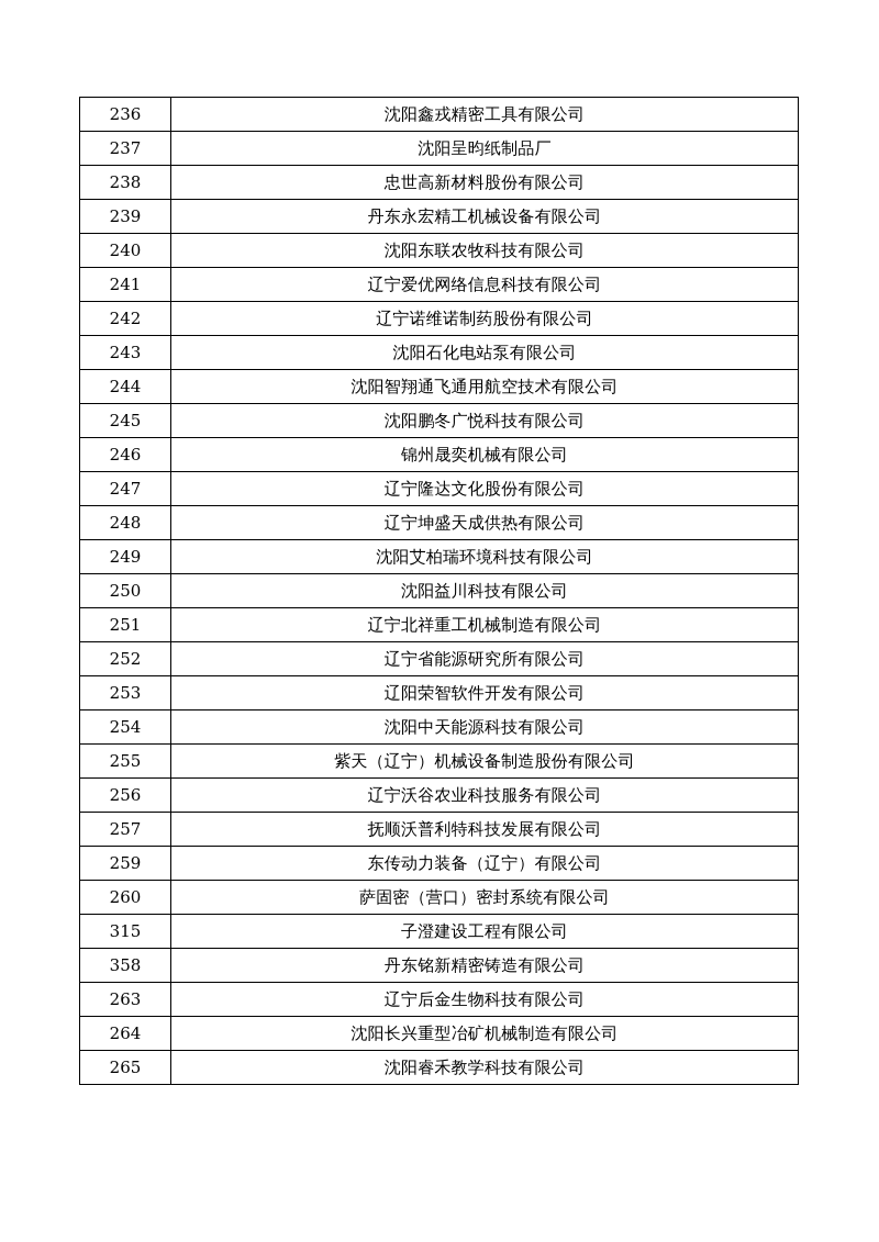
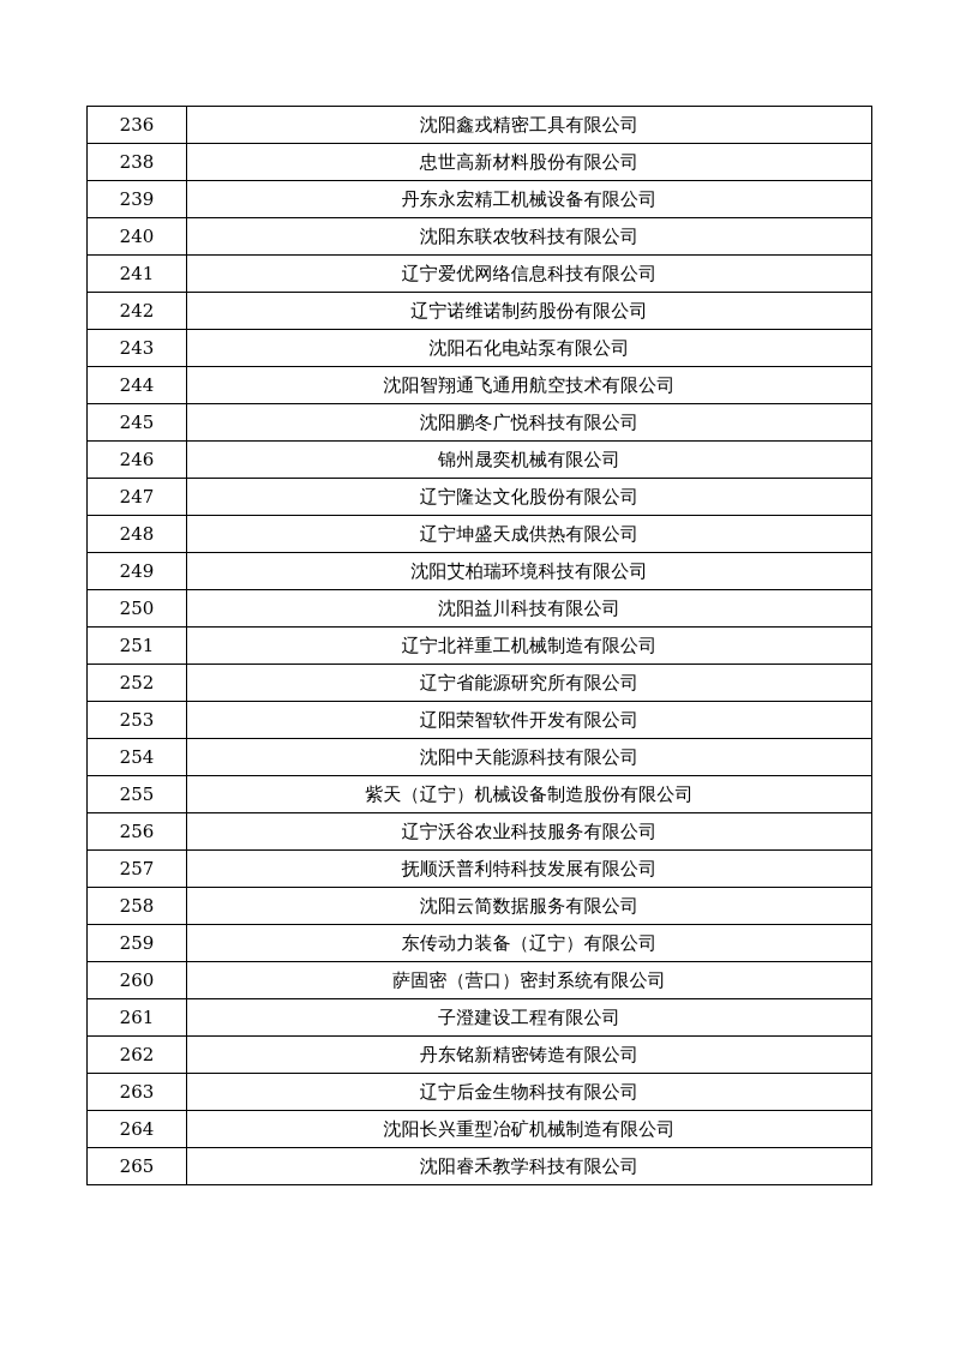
  236	沈阳鑫戎精密工具有限公司
- 237	沈阳呈昀纸制品厂
  238	忠世高新材料股份有限公司
  239	丹东永宏精工机械设备有限公司
  240	沈阳东联农牧科技有限公司
  241	辽宁爱优网络信息科技有限公司
  242	辽宁诺维诺制药股份有限公司
  243	沈阳石化电站泵有限公司
  244	沈阳智翔通飞通用航空技术有限公司
  245	沈阳鹏冬广悦科技有限公司
  246	锦州晟奕机械有限公司
  247	辽宁隆达文化股份有限公司
  248	辽宁坤盛天成供热有限公司
  249	沈阳艾柏瑞环境科技有限公司
  250	沈阳益川科技有限公司
  251	辽宁北祥重工机械制造有限公司
  252	辽宁省能源研究所有限公司
  253	辽阳荣智软件开发有限公司
  254	沈阳中天能源科技有限公司
  255	紫天（辽宁）机械设备制造股份有限公司
  256	辽宁沃谷农业科技服务有限公司
  257	抚顺沃普利特科技发展有限公司
+ 258	沈阳云简数据服务有限公司
  259	东传动力装备（辽宁）有限公司
  260	萨固密（营口）密封系统有限公司
- 315	子澄建设工程有限公司
+ 261	子澄建设工程有限公司
- 358	丹东铭新精密铸造有限公司
+ 262	丹东铭新精密铸造有限公司
  263	辽宁后金生物科技有限公司
  264	沈阳长兴重型冶矿机械制造有限公司
  265	沈阳睿禾教学科技有限公司
